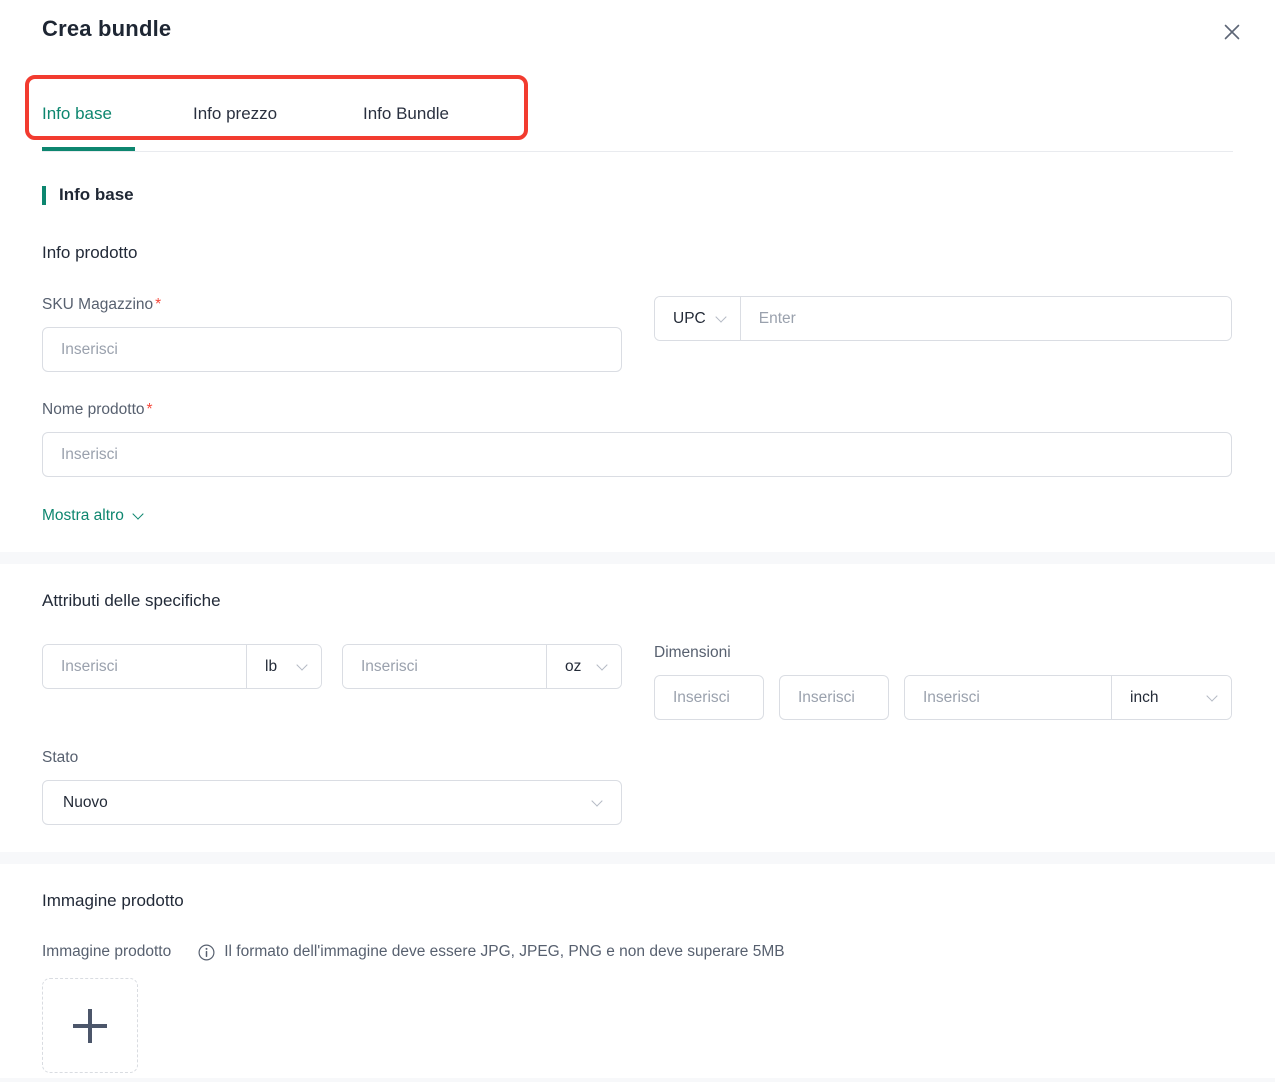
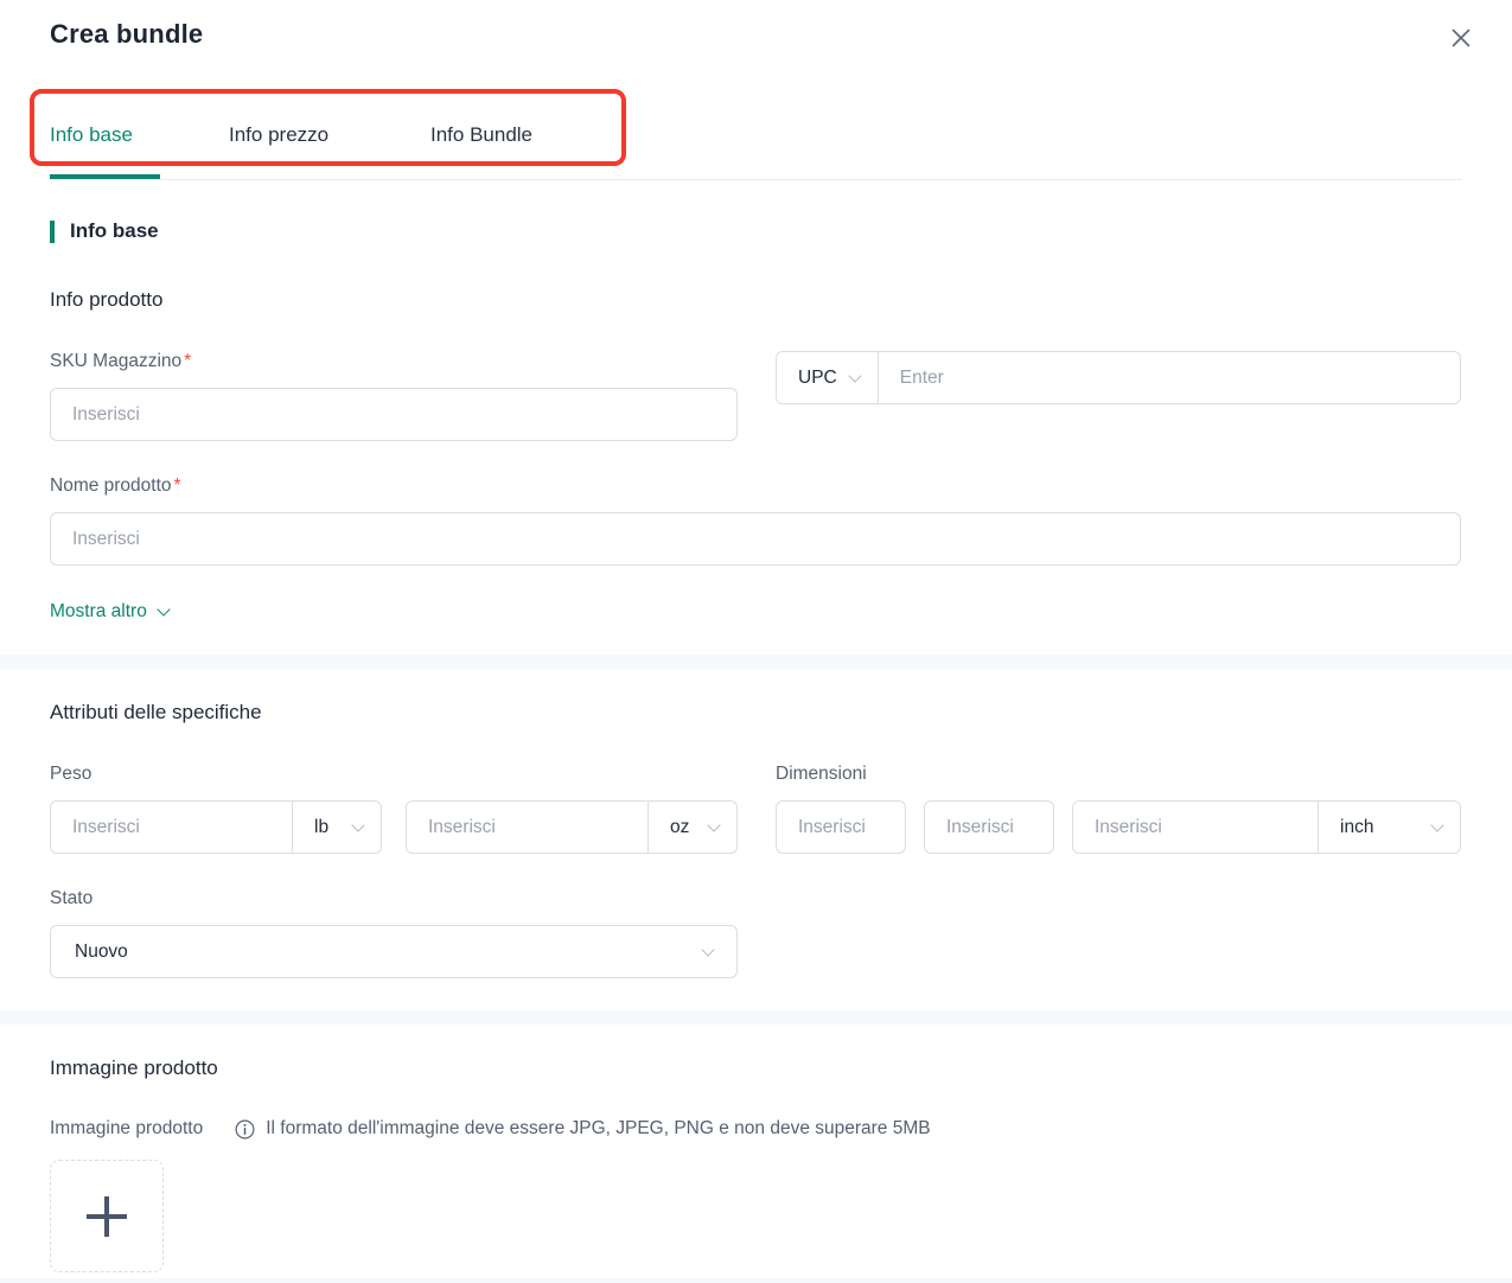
  Crea bundle
  Info base
  Info prezzo
  Info Bundle
  Info base
  Info prodotto
  SKU Magazzino*
  Inserisci
  UPC
  Enter
  Nome prodotto*
  Inserisci
  Mostra altro
  Attributi delle specifiche
+ Peso
  Inserisci
  lb
  Inserisci
  oz
  Dimensioni
  Inserisci
  Inserisci
  Inserisci
  inch
  Stato
  Nuovo
  Immagine prodotto
  Immagine prodotto
  Il formato dell'immagine deve essere JPG, JPEG, PNG e non deve superare 5MB
